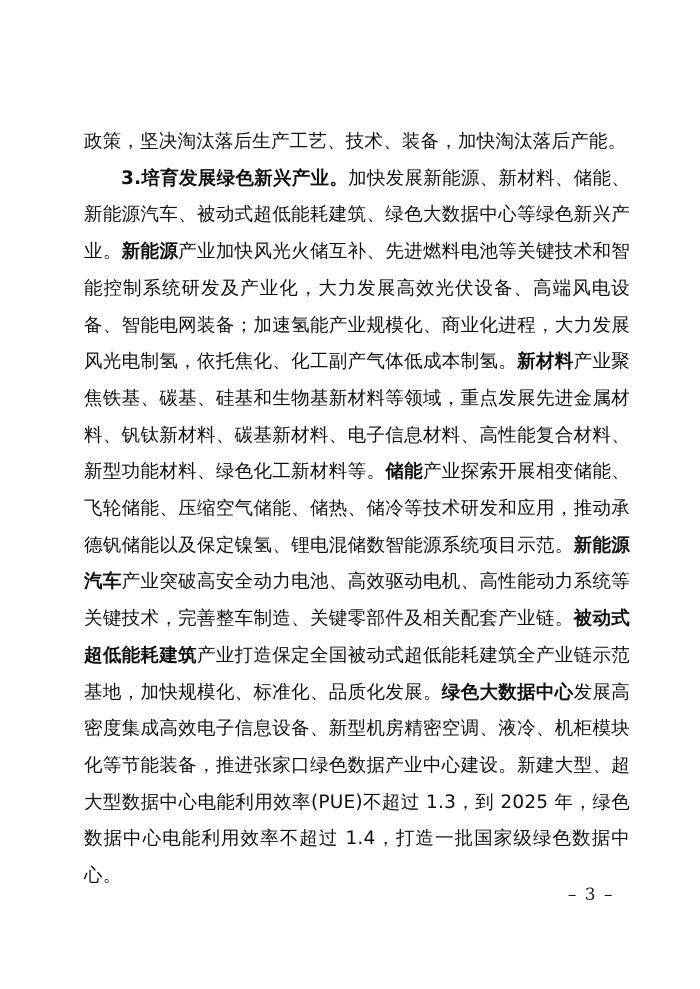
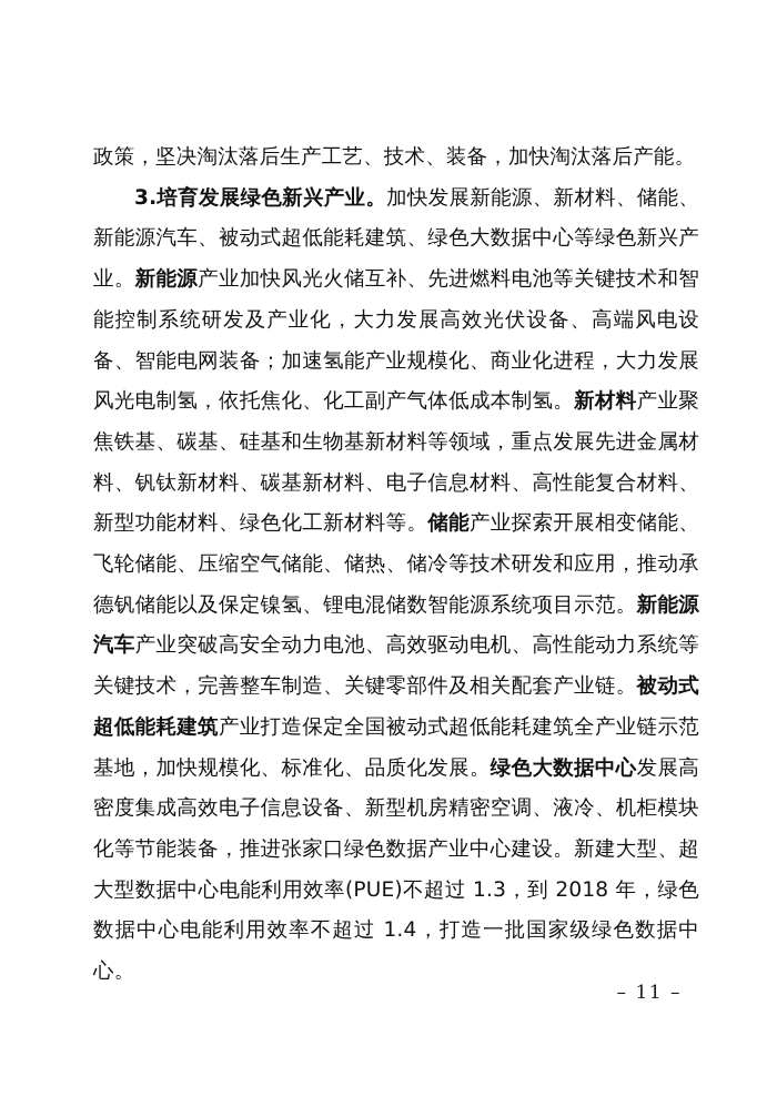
  政策，坚决淘汰落后生产工艺、技术、装备，加快淘汰落后产能。
- 3.培育发展绿色新兴产业。加快发展新能源、新材料、储能、新能源汽车、被动式超低能耗建筑、绿色大数据中心等绿色新兴产业。新能源产业加快风光火储互补、先进燃料电池等关键技术和智能控制系统研发及产业化，大力发展高效光伏设备、高端风电设备、智能电网装备；加速氢能产业规模化、商业化进程，大力发展风光电制氢，依托焦化、化工副产气体低成本制氢。新材料产业聚焦铁基、碳基、硅基和生物基新材料等领域，重点发展先进金属材料、钒钛新材料、碳基新材料、电子信息材料、高性能复合材料、新型功能材料、绿色化工新材料等。储能产业探索开展相变储能、飞轮储能、压缩空气储能、储热、储冷等技术研发和应用，推动承德钒储能以及保定镍氢、锂电混储数智能源系统项目示范。新能源汽车产业突破高安全动力电池、高效驱动电机、高性能动力系统等关键技术，完善整车制造、关键零部件及相关配套产业链。被动式超低能耗建筑产业打造保定全国被动式超低能耗建筑全产业链示范基地，加快规模化、标准化、品质化发展。绿色大数据中心发展高密度集成高效电子信息设备、新型机房精密空调、液冷、机柜模块化等节能装备，推进张家口绿色数据产业中心建设。新建大型、超大型数据中心电能利用效率(PUE)不超过 1.3，到 2025 年，绿色数据中心电能利用效率不超过 1.4，打造一批国家级绿色数据中心。
+ 3.培育发展绿色新兴产业。加快发展新能源、新材料、储能、新能源汽车、被动式超低能耗建筑、绿色大数据中心等绿色新兴产业。新能源产业加快风光火储互补、先进燃料电池等关键技术和智能控制系统研发及产业化，大力发展高效光伏设备、高端风电设备、智能电网装备；加速氢能产业规模化、商业化进程，大力发展风光电制氢，依托焦化、化工副产气体低成本制氢。新材料产业聚焦铁基、碳基、硅基和生物基新材料等领域，重点发展先进金属材料、钒钛新材料、碳基新材料、电子信息材料、高性能复合材料、新型功能材料、绿色化工新材料等。储能产业探索开展相变储能、飞轮储能、压缩空气储能、储热、储冷等技术研发和应用，推动承德钒储能以及保定镍氢、锂电混储数智能源系统项目示范。新能源汽车产业突破高安全动力电池、高效驱动电机、高性能动力系统等关键技术，完善整车制造、关键零部件及相关配套产业链。被动式超低能耗建筑产业打造保定全国被动式超低能耗建筑全产业链示范基地，加快规模化、标准化、品质化发展。绿色大数据中心发展高密度集成高效电子信息设备、新型机房精密空调、液冷、机柜模块化等节能装备，推进张家口绿色数据产业中心建设。新建大型、超大型数据中心电能利用效率(PUE)不超过 1.3，到 2018 年，绿色数据中心电能利用效率不超过 1.4，打造一批国家级绿色数据中心。
- – 3 –
+ – 11 –
